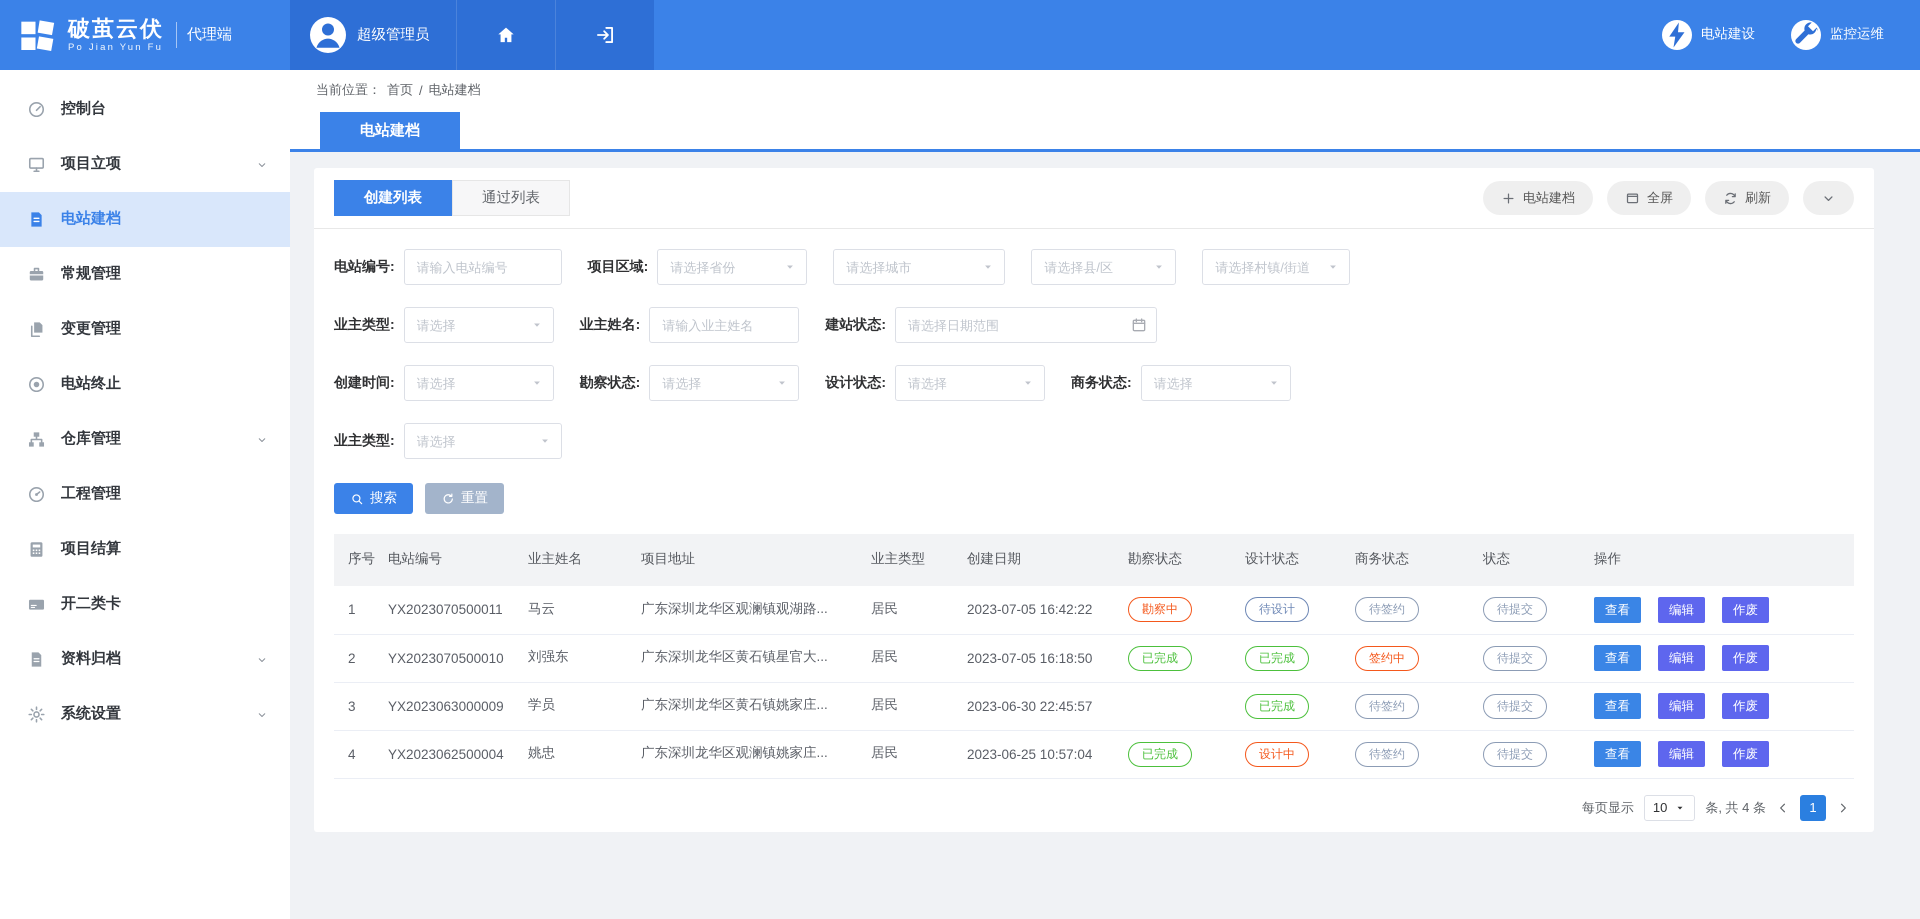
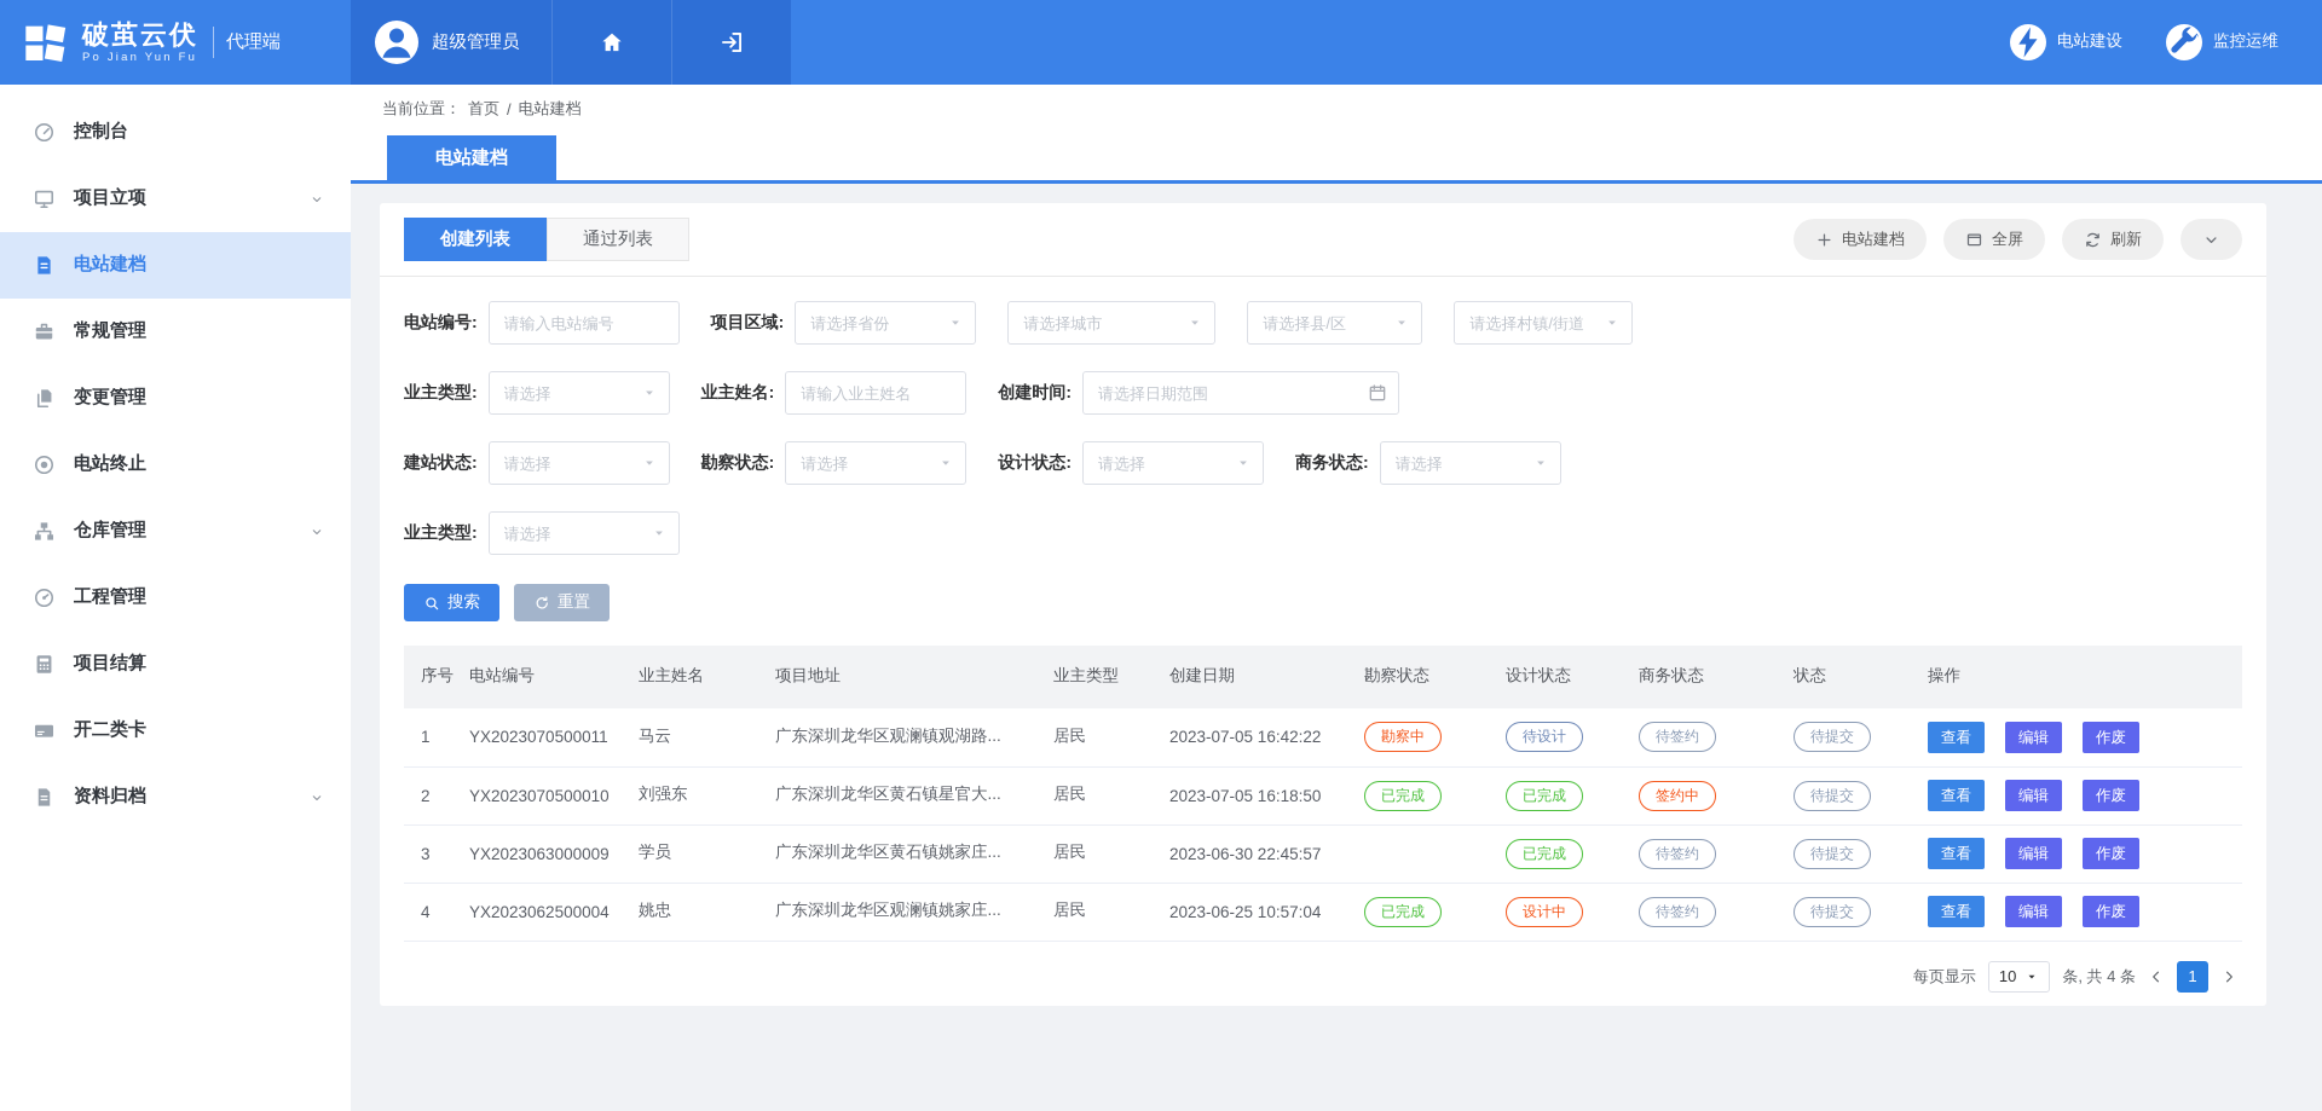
  破茧云伏
  Po Jian Yun Fu
  代理端
  超级管理员
  电站建设
  监控运维
  控制台
  项目立项
  电站建档
  常规管理
  变更管理
  电站终止
  仓库管理
  工程管理
  项目结算
  开二类卡
  资料归档
- 系统设置
  当前位置：
  首页
  /
  电站建档
  电站建档
  创建列表
  通过列表
  电站建档
  全屏
  刷新
  电站编号:
  请输入电站编号
  项目区域:
  请选择省份
  请选择城市
  请选择县/区
  请选择村镇/街道
  业主类型:
  请选择
  业主姓名:
  请输入业主姓名
- 建站状态:
+ 创建时间:
  请选择日期范围
- 创建时间:
+ 建站状态:
  请选择
  勘察状态:
  请选择
  设计状态:
  请选择
  商务状态:
  请选择
  业主类型:
  请选择
  搜索
  重置
  序号	电站编号	业主姓名	项目地址	业主类型	创建日期	勘察状态	设计状态	商务状态	状态	操作
  1	YX2023070500011	马云	广东深圳龙华区观澜镇观湖路...	居民	2023-07-05 16:42:22	勘察中	待设计	待签约	待提交	查看 编辑 作废
  2	YX2023070500010	刘强东	广东深圳龙华区黄石镇星官大...	居民	2023-07-05 16:18:50	已完成	已完成	签约中	待提交	查看 编辑 作废
  3	YX2023063000009	学员	广东深圳龙华区黄石镇姚家庄...	居民	2023-06-30 22:45:57		已完成	待签约	待提交	查看 编辑 作废
  4	YX2023062500004	姚忠	广东深圳龙华区观澜镇姚家庄...	居民	2023-06-25 10:57:04	已完成	设计中	待签约	待提交	查看 编辑 作废
  每页显示
  10
  条, 共 4 条
  1
